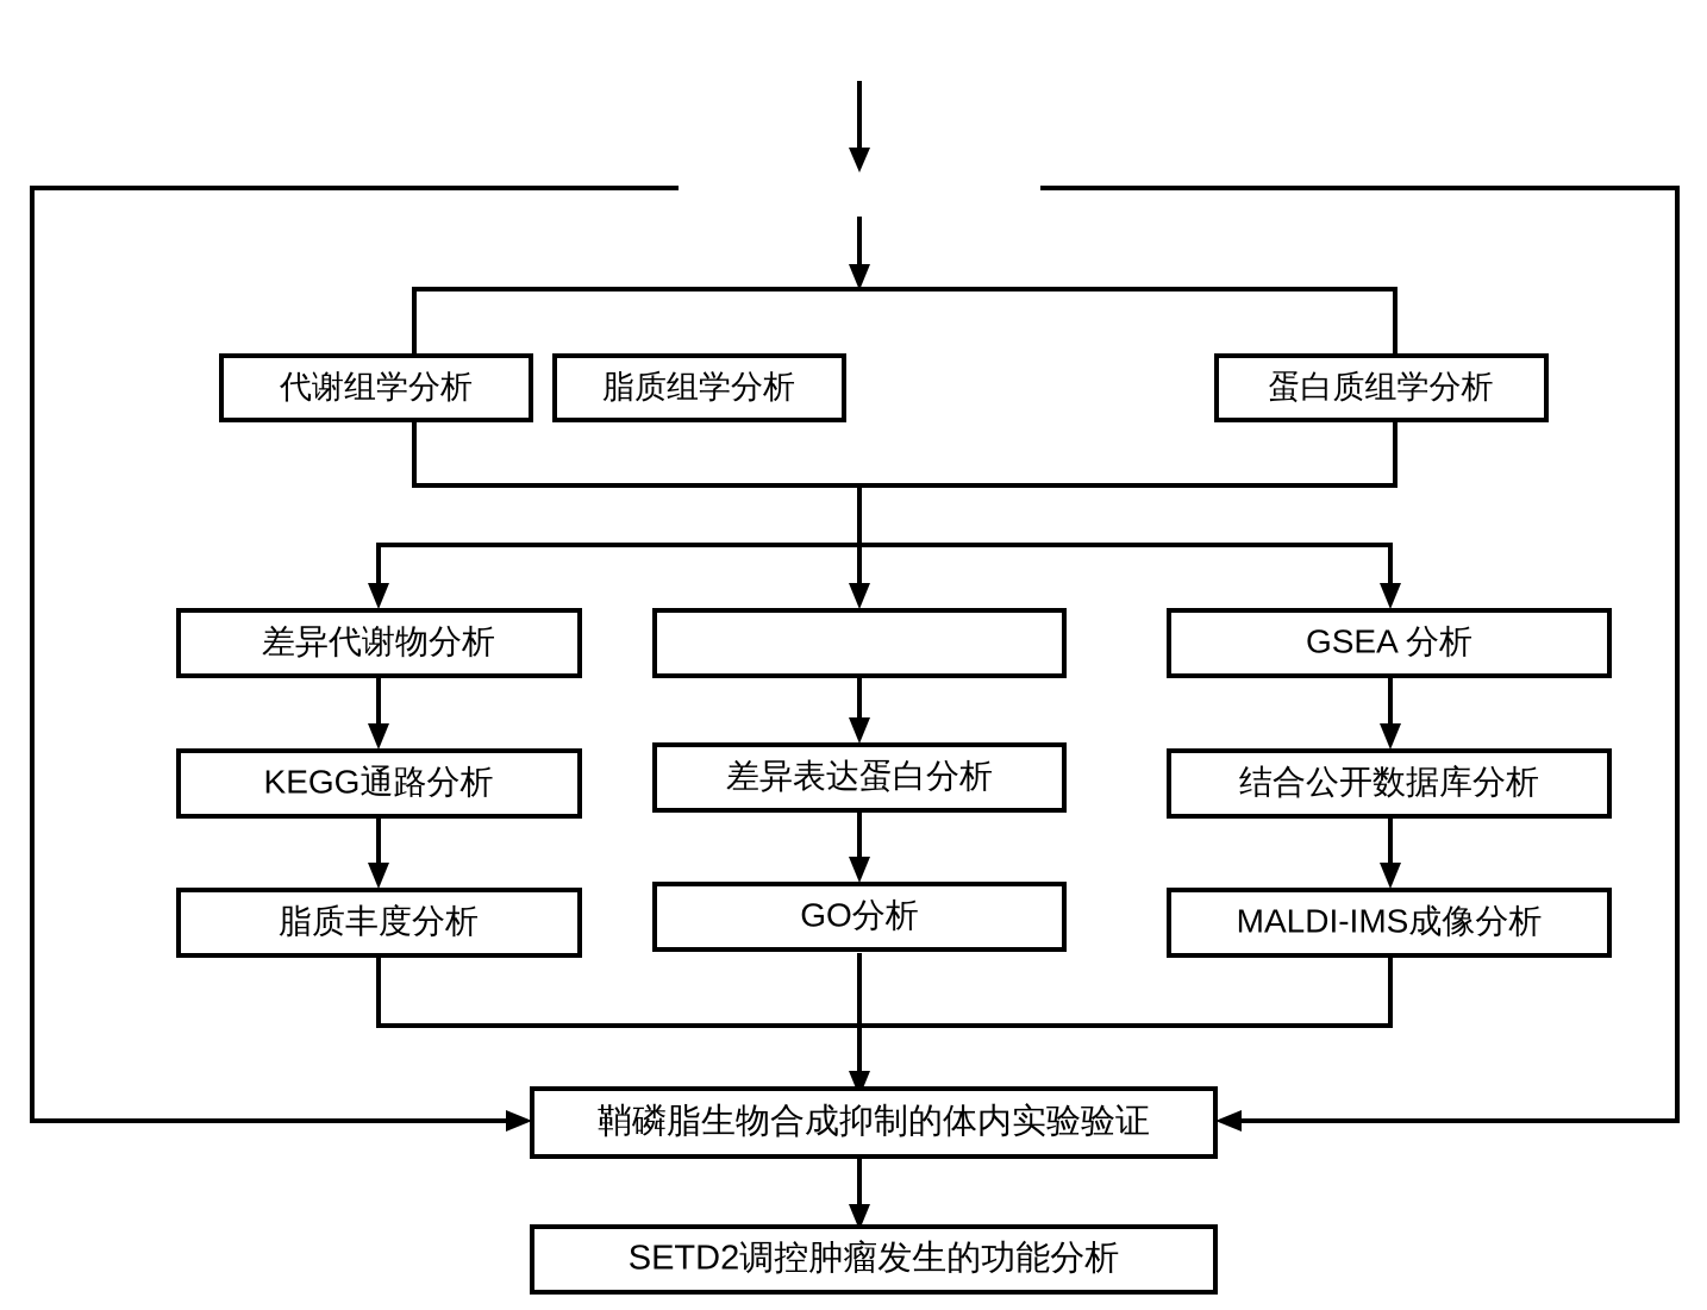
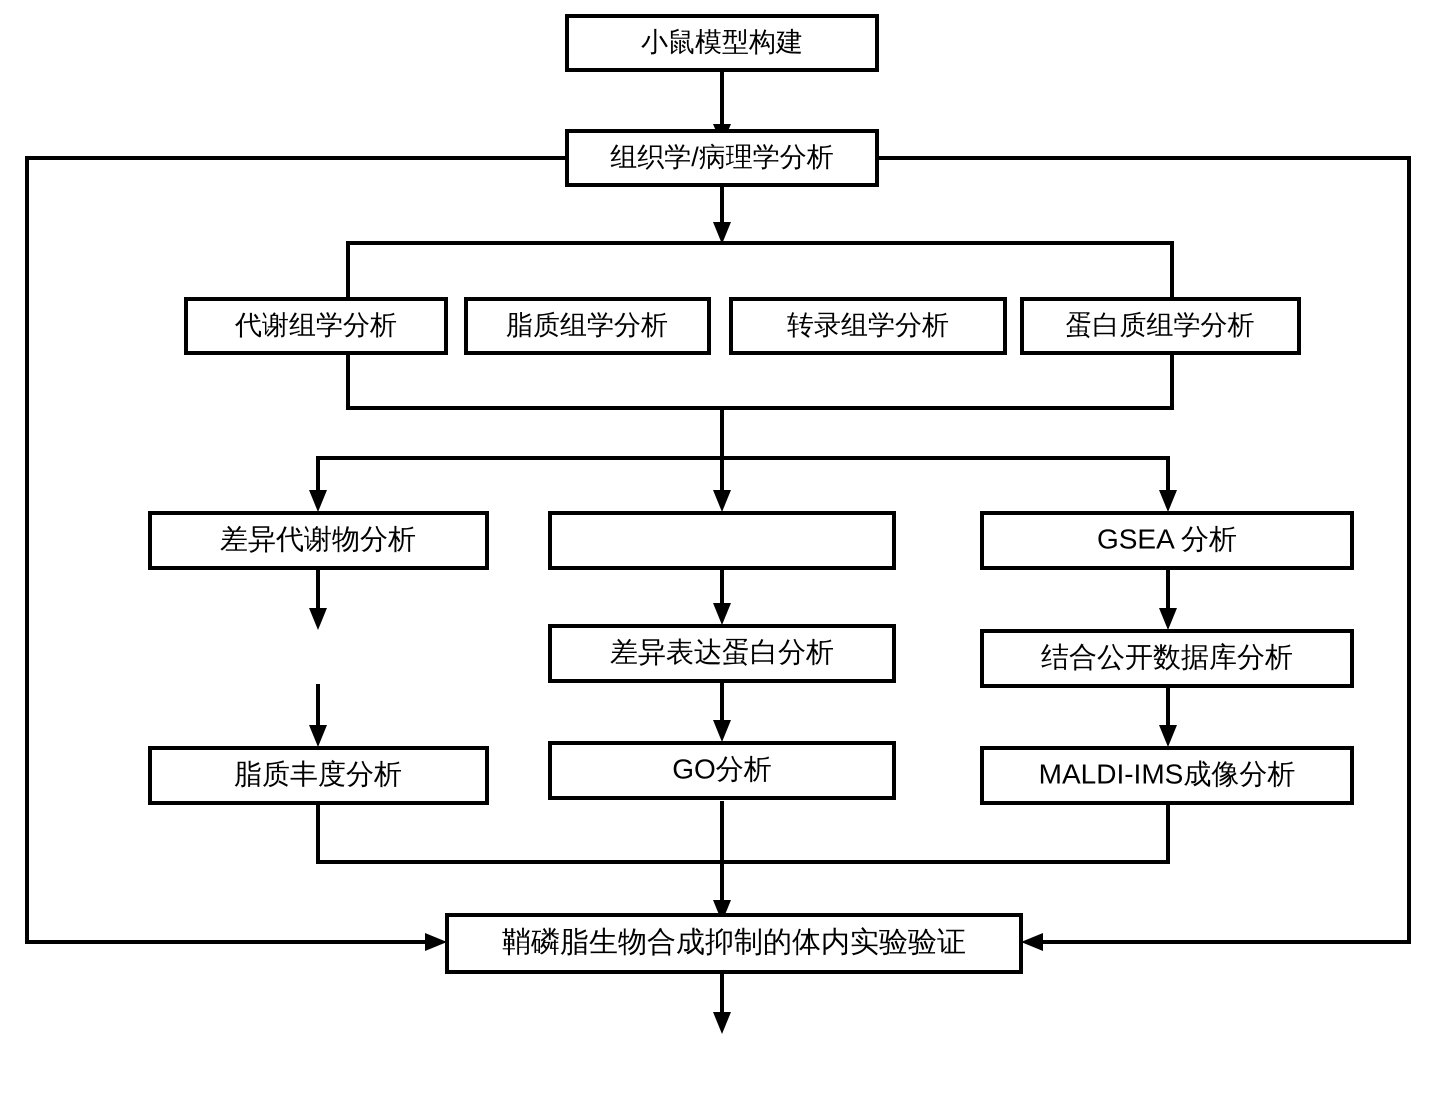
+ 小鼠模型构建
+ 组织学/病理学分析
  代谢组学分析
  脂质组学分析
+ 转录组学分析
  蛋白质组学分析
  差异代谢物分析
- KEGG通路分析
  脂质丰度分析
  差异表达蛋白分析
  GO分析
  GSEA 分析
  结合公开数据库分析
  MALDI-IMS成像分析
  鞘磷脂生物合成抑制的体内实验验证
- SETD2调控肿瘤发生的功能分析
